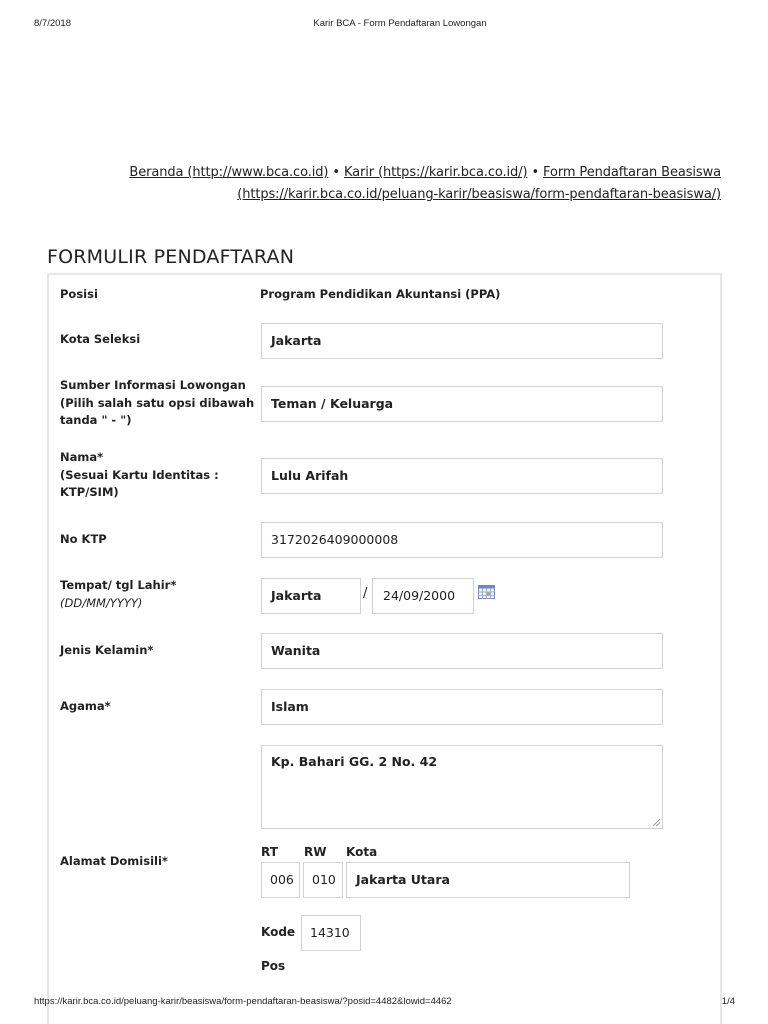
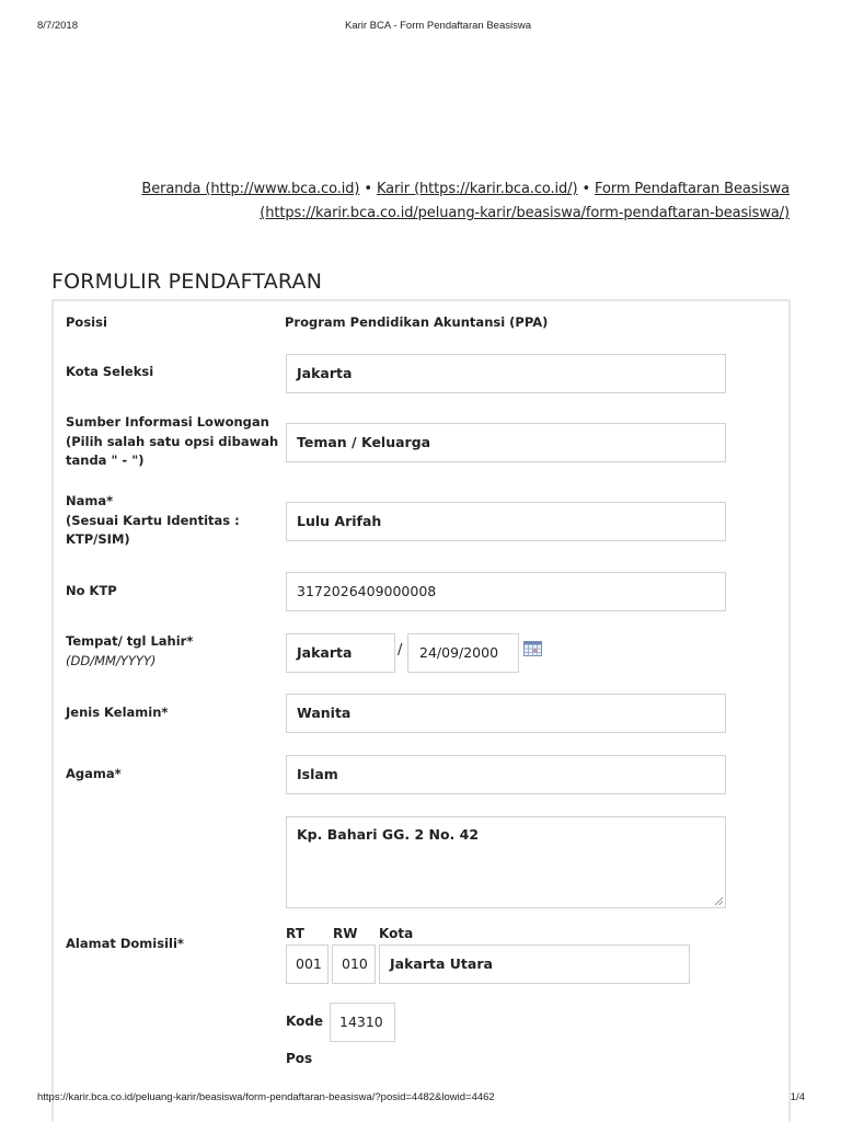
  8/7/2018
- Karir BCA - Form Pendaftaran Lowongan
+ Karir BCA - Form Pendaftaran Beasiswa
  Beranda (http://www.bca.co.id) • Karir (https://karir.bca.co.id/) • Form Pendaftaran Beasiswa
  (https://karir.bca.co.id/peluang-karir/beasiswa/form-pendaftaran-beasiswa/)
  FORMULIR PENDAFTARAN
  Posisi
  Program Pendidikan Akuntansi (PPA)
  Kota Seleksi
  Jakarta
  Sumber Informasi Lowongan
  (Pilih salah satu opsi dibawah
  tanda " - ")
  Teman / Keluarga
  Nama*
  (Sesuai Kartu Identitas :
  KTP/SIM)
  Lulu Arifah
  No KTP
  3172026409000008
  Tempat/ tgl Lahir*
  (DD/MM/YYYY)
  Jakarta
  /
  24/09/2000
  Jenis Kelamin*
  Wanita
  Agama*
  Islam
  Kp. Bahari GG. 2 No. 42
  Alamat Domisili*
  RT
  RW
  Kota
- 006
+ 001
  010
  Jakarta Utara
  Kode
  Pos
  14310
  https://karir.bca.co.id/peluang-karir/beasiswa/form-pendaftaran-beasiswa/?posid=4482&lowid=4462
  1/4
